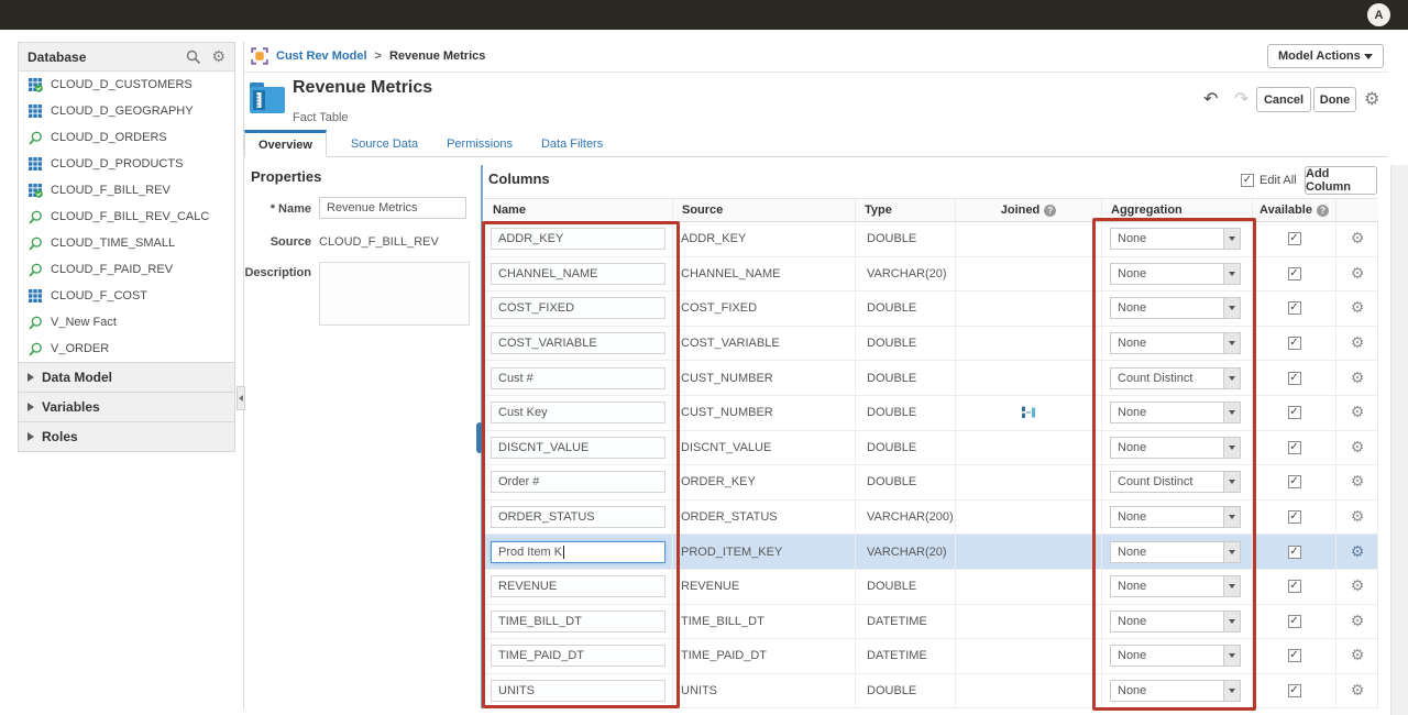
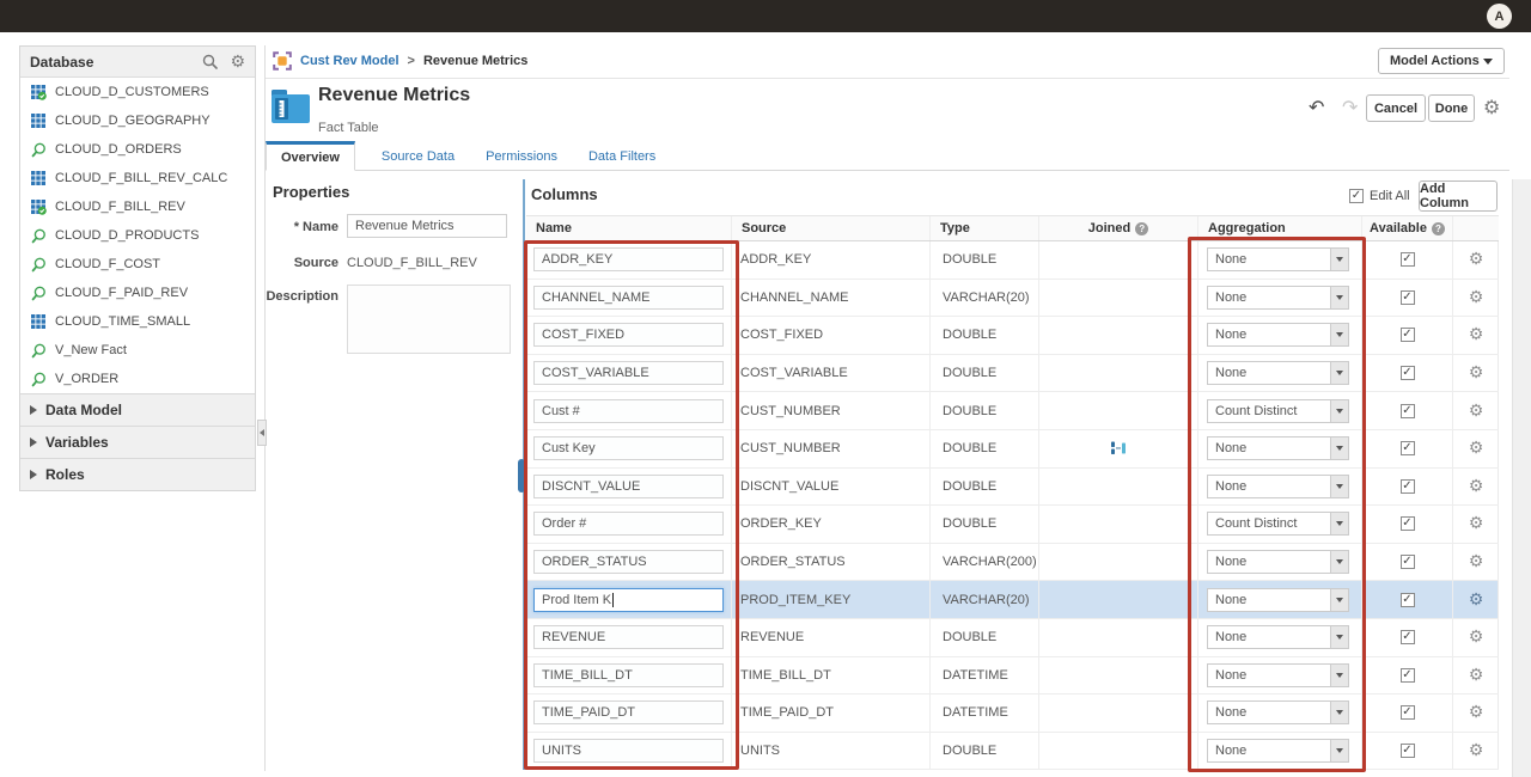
  A
  Database
  CLOUD_D_CUSTOMERS
  CLOUD_D_GEOGRAPHY
  CLOUD_D_ORDERS
- CLOUD_D_PRODUCTS
+ CLOUD_F_BILL_REV_CALC
  CLOUD_F_BILL_REV
- CLOUD_F_BILL_REV_CALC
+ CLOUD_D_PRODUCTS
- CLOUD_TIME_SMALL
+ CLOUD_F_COST
  CLOUD_F_PAID_REV
- CLOUD_F_COST
+ CLOUD_TIME_SMALL
  V_New Fact
  V_ORDER
  Data Model
  Variables
  Roles
  Cust Rev Model
  >
  Revenue Metrics
  Model Actions
  Revenue Metrics
  Fact Table
  Cancel
  Done
  Overview
  Source Data
  Permissions
  Data Filters
  Properties
  * Name
  Revenue Metrics
  Source
  CLOUD_F_BILL_REV
  Description
  Columns
  Edit All
  Add Column
  Name
  Source
  Type
  Joined
  Aggregation
  Available
  ADDR_KEY
  ADDR_KEY
  DOUBLE
  None
  CHANNEL_NAME
  CHANNEL_NAME
  VARCHAR(20)
  None
  COST_FIXED
  COST_FIXED
  DOUBLE
  None
  COST_VARIABLE
  COST_VARIABLE
  DOUBLE
  None
  Cust #
  CUST_NUMBER
  DOUBLE
  Count Distinct
  Cust Key
  CUST_NUMBER
  DOUBLE
  None
  DISCNT_VALUE
  DISCNT_VALUE
  DOUBLE
  None
  Order #
  ORDER_KEY
  DOUBLE
  Count Distinct
  ORDER_STATUS
  ORDER_STATUS
  VARCHAR(200)
  None
  Prod Item K
  PROD_ITEM_KEY
  VARCHAR(20)
  None
  REVENUE
  REVENUE
  DOUBLE
  None
  TIME_BILL_DT
  TIME_BILL_DT
  DATETIME
  None
  TIME_PAID_DT
  TIME_PAID_DT
  DATETIME
  None
  UNITS
  UNITS
  DOUBLE
  None
